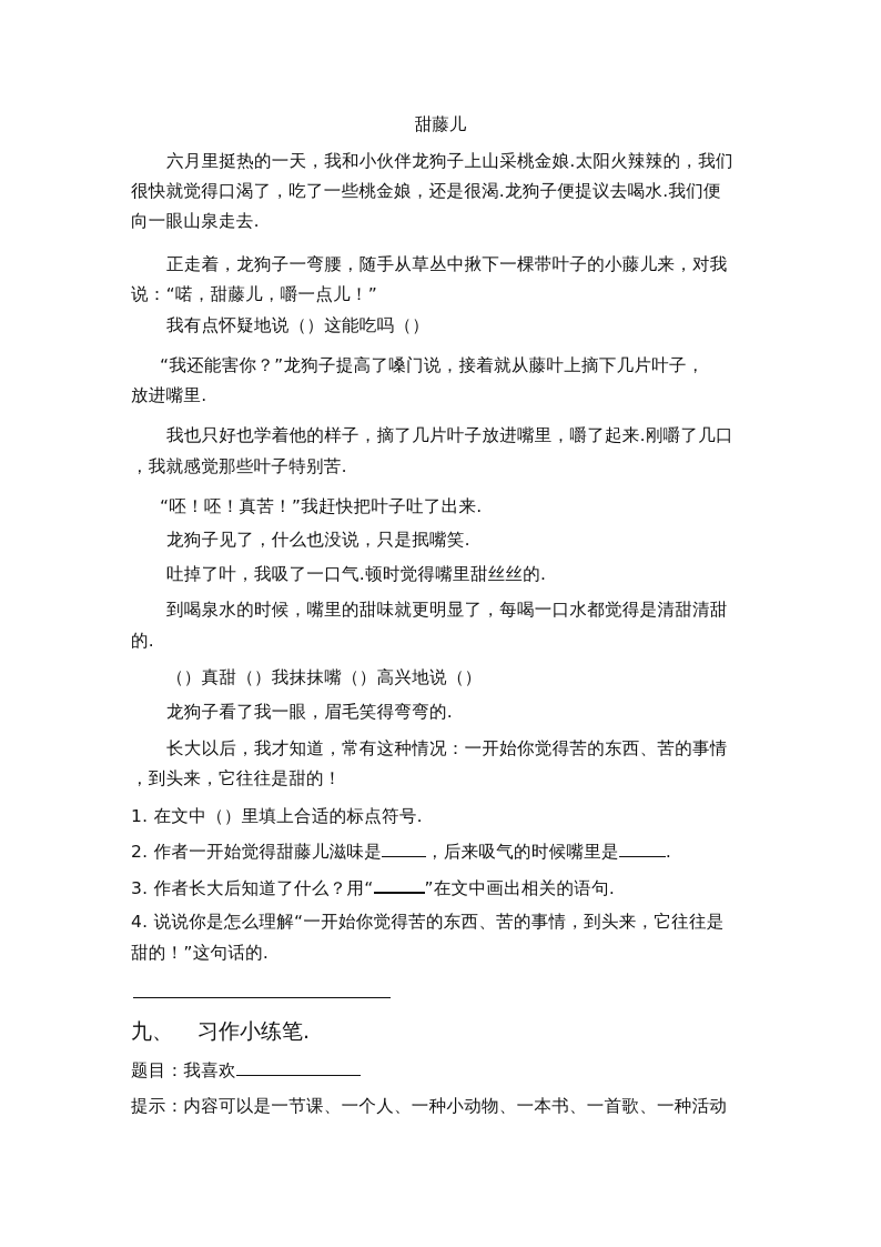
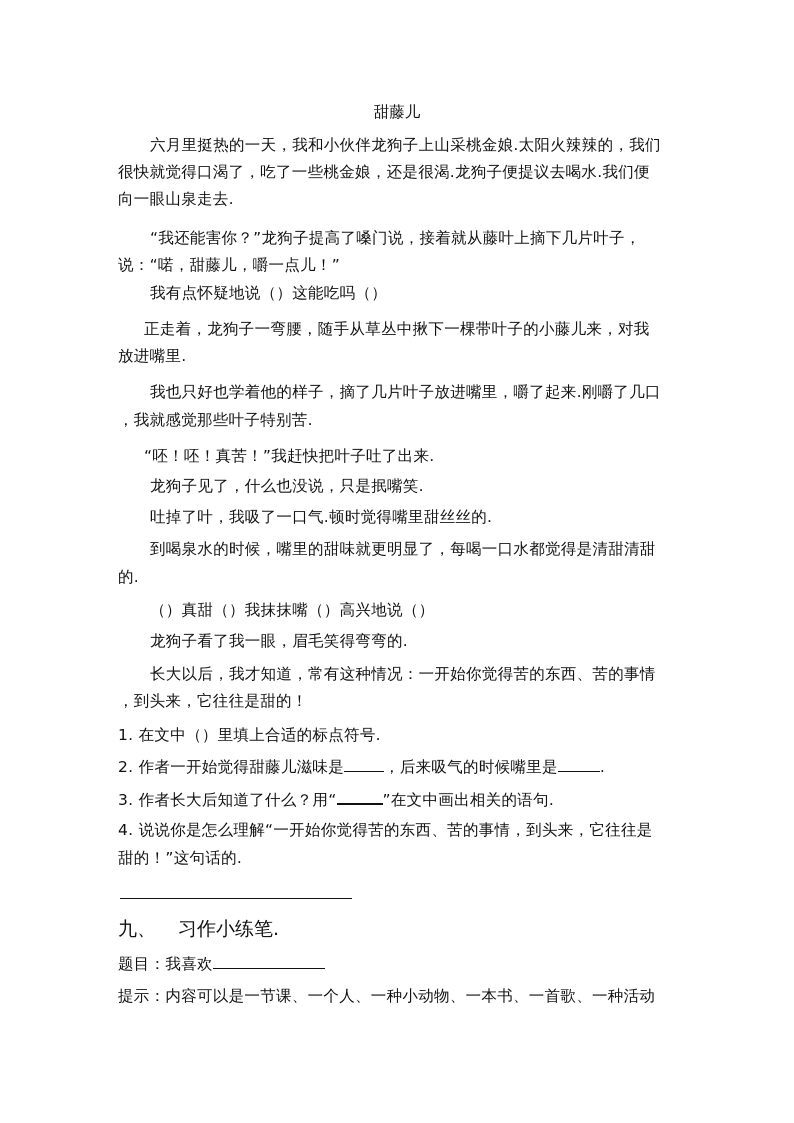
  甜藤儿
  六月里挺热的一天，我和小伙伴龙狗子上山采桃金娘.太阳火辣辣的，我们
  很快就觉得口渴了，吃了一些桃金娘，还是很渴.龙狗子便提议去喝水.我们便
  向一眼山泉走去.
- 正走着，龙狗子一弯腰，随手从草丛中揪下一棵带叶子的小藤儿来，对我
+ “我还能害你？”龙狗子提高了嗓门说，接着就从藤叶上摘下几片叶子，
  说：“喏，甜藤儿，嚼一点儿！”
  我有点怀疑地说（）这能吃吗（）
- “我还能害你？”龙狗子提高了嗓门说，接着就从藤叶上摘下几片叶子，
+ 正走着，龙狗子一弯腰，随手从草丛中揪下一棵带叶子的小藤儿来，对我
  放进嘴里.
  我也只好也学着他的样子，摘了几片叶子放进嘴里，嚼了起来.刚嚼了几口
  ，我就感觉那些叶子特别苦.
  “呸！呸！真苦！”我赶快把叶子吐了出来.
  龙狗子见了，什么也没说，只是抿嘴笑.
  吐掉了叶，我吸了一口气.顿时觉得嘴里甜丝丝的.
  到喝泉水的时候，嘴里的甜味就更明显了，每喝一口水都觉得是清甜清甜
  的.
  （）真甜（）我抹抹嘴（）高兴地说（）
  龙狗子看了我一眼，眉毛笑得弯弯的.
  长大以后，我才知道，常有这种情况：一开始你觉得苦的东西、苦的事情
  ，到头来，它往往是甜的！
  1. 在文中（）里填上合适的标点符号.
  2. 作者一开始觉得甜藤儿滋味是 ，后来吸气的时候嘴里是 .
  3. 作者长大后知道了什么？用“ ”在文中画出相关的语句.
  4. 说说你是怎么理解“一开始你觉得苦的东西、苦的事情，到头来，它往往是
  甜的！”这句话的.
  九、 习作小练笔.
  题目：我喜欢
  提示：内容可以是一节课、一个人、一种小动物、一本书、一首歌、一种活动
